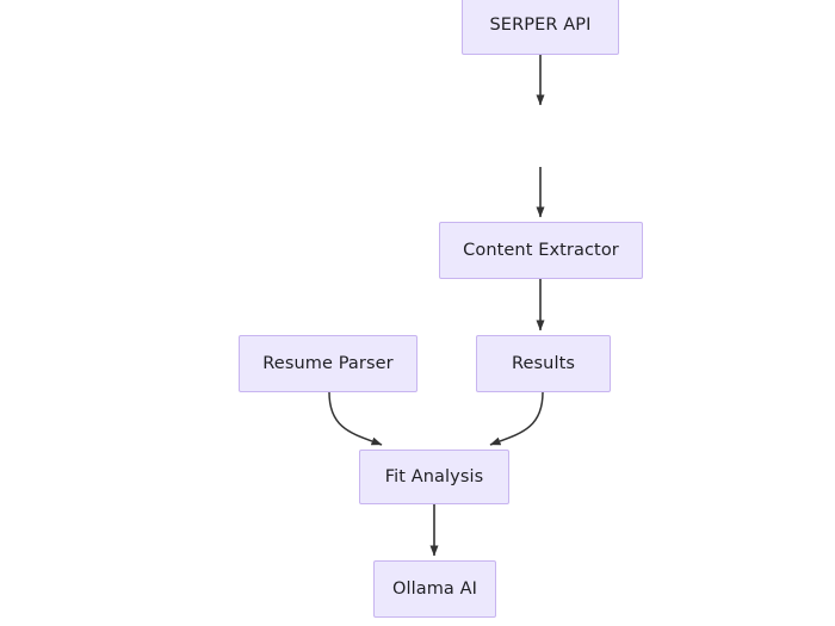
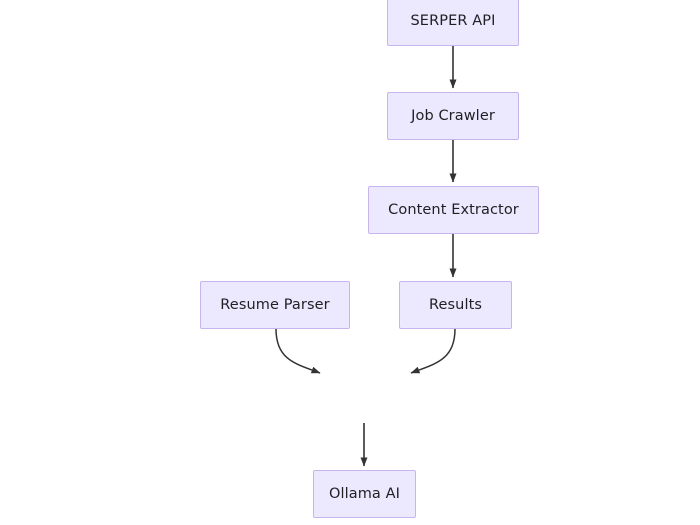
  SERPER API
+ Job Crawler
  Content Extractor
  Resume Parser
  Results
- Fit Analysis
  Ollama AI
